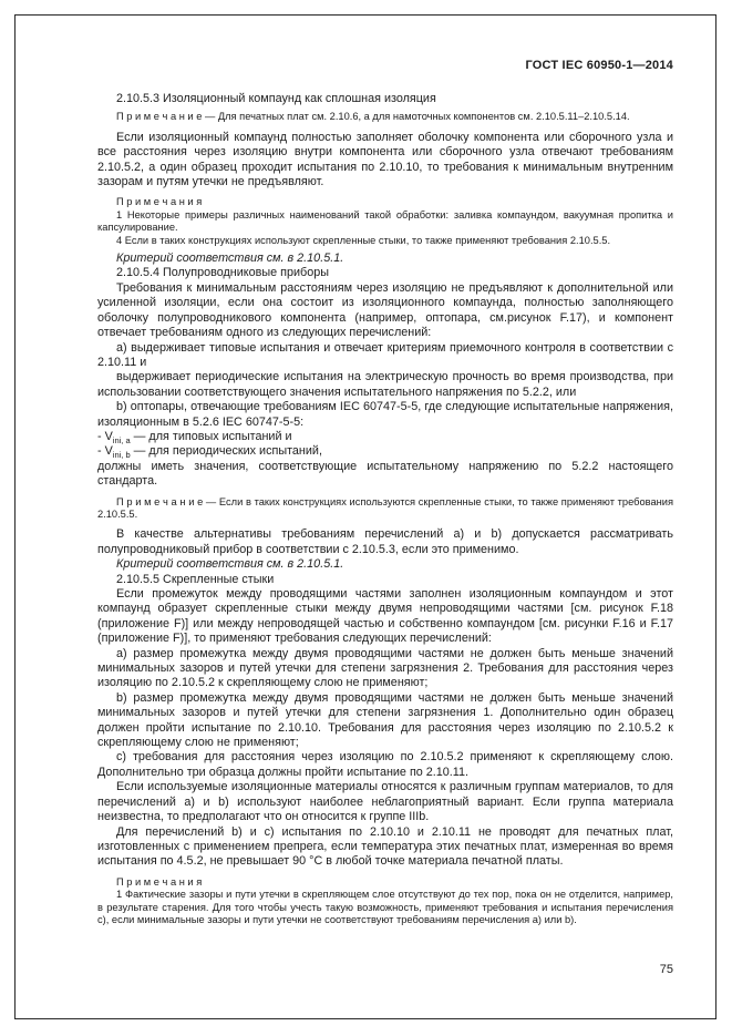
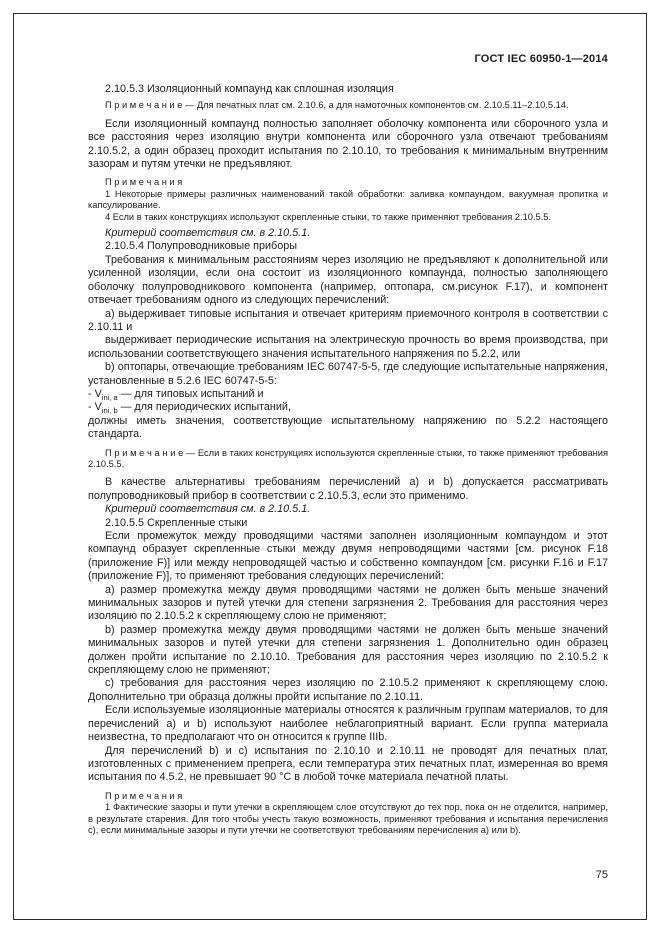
  ГОСТ IEC 60950-1—2014
  2.10.5.3 Изоляционный компаунд как сплошная изоляция
  П р и м е ч а н и е — Для печатных плат см. 2.10.6, а для намоточных компонентов см. 2.10.5.11–2.10.5.14.
  Если изоляционный компаунд полностью заполняет оболочку компонента или сборочного узла и все расстояния через изоляцию внутри компонента или сборочного узла отвечают требованиям 2.10.5.2, а один образец проходит испытания по 2.10.10, то требования к минимальным внутренним зазорам и путям утечки не предъявляют.
  П р и м е ч а н и я
  1 Некоторые примеры различных наименований такой обработки: заливка компаундом, вакуумная пропитка и капсулирование.
  4 Если в таких конструкциях используют скрепленные стыки, то также применяют требования 2.10.5.5.
  Критерий соответствия см. в 2.10.5.1.
  2.10.5.4 Полупроводниковые приборы
  Требования к минимальным расстояниям через изоляцию не предъявляют к дополнительной или усиленной изоляции, если она состоит из изоляционного компаунда, полностью заполняющего оболочку полупроводникового компонента (например, оптопара, см.рисунок F.17), и компонент отвечает требованиям одного из следующих перечислений:
  а) выдерживает типовые испытания и отвечает критериям приемочного контроля в соответствии с 2.10.11 и
  выдерживает периодические испытания на электрическую прочность во время производства, при использовании соответствующего значения испытательного напряжения по 5.2.2, или
- b) оптопары, отвечающие требованиям IEC 60747-5-5, где следующие испытательные напряжения, изоляционным в 5.2.6 IEC 60747-5-5:
+ b) оптопары, отвечающие требованиям IEC 60747-5-5, где следующие испытательные напряжения, установленные в 5.2.6 IEC 60747-5-5:
  - Vini, a — для типовых испытаний и
  - Vini, b — для периодических испытаний,
  должны иметь значения, соответствующие испытательному напряжению по 5.2.2 настоящего стандарта.
  П р и м е ч а н и е — Если в таких конструкциях используются скрепленные стыки, то также применяют требования 2.10.5.5.
  В качестве альтернативы требованиям перечислений а) и b) допускается рассматривать полупроводниковый прибор в соответствии с 2.10.5.3, если это применимо.
  Критерий соответствия см. в 2.10.5.1.
  2.10.5.5 Скрепленные стыки
  Если промежуток между проводящими частями заполнен изоляционным компаундом и этот компаунд образует скрепленные стыки между двумя непроводящими частями [см. рисунок F.18 (приложение F)] или между непроводящей частью и собственно компаундом [см. рисунки F.16 и F.17 (приложение F)], то применяют требования следующих перечислений:
  а) размер промежутка между двумя проводящими частями не должен быть меньше значений минимальных зазоров и путей утечки для степени загрязнения 2. Требования для расстояния через изоляцию по 2.10.5.2 к скрепляющему слою не применяют;
  b) размер промежутка между двумя проводящими частями не должен быть меньше значений минимальных зазоров и путей утечки для степени загрязнения 1. Дополнительно один образец должен пройти испытание по 2.10.10. Требования для расстояния через изоляцию по 2.10.5.2 к скрепляющему слою не применяют;
  с) требования для расстояния через изоляцию по 2.10.5.2 применяют к скрепляющему слою. Дополнительно три образца должны пройти испытание по 2.10.11.
  Если используемые изоляционные материалы относятся к различным группам материалов, то для перечислений а) и b) используют наиболее неблагоприятный вариант. Если группа материала неизвестна, то предполагают что он относится к группе IIIb.
  Для перечислений b) и с) испытания по 2.10.10 и 2.10.11 не проводят для печатных плат, изготовленных с применением препрега, если температура этих печатных плат, измеренная во время испытания по 4.5.2, не превышает 90 °С в любой точке материала печатной платы.
  П р и м е ч а н и я
  1 Фактические зазоры и пути утечки в скрепляющем слое отсутствуют до тех пор, пока он не отделится, например, в результате старения. Для того чтобы учесть такую возможность, применяют требования и испытания перечисления с), если минимальные зазоры и пути утечки не соответствуют требованиям перечисления а) или b).
  75
